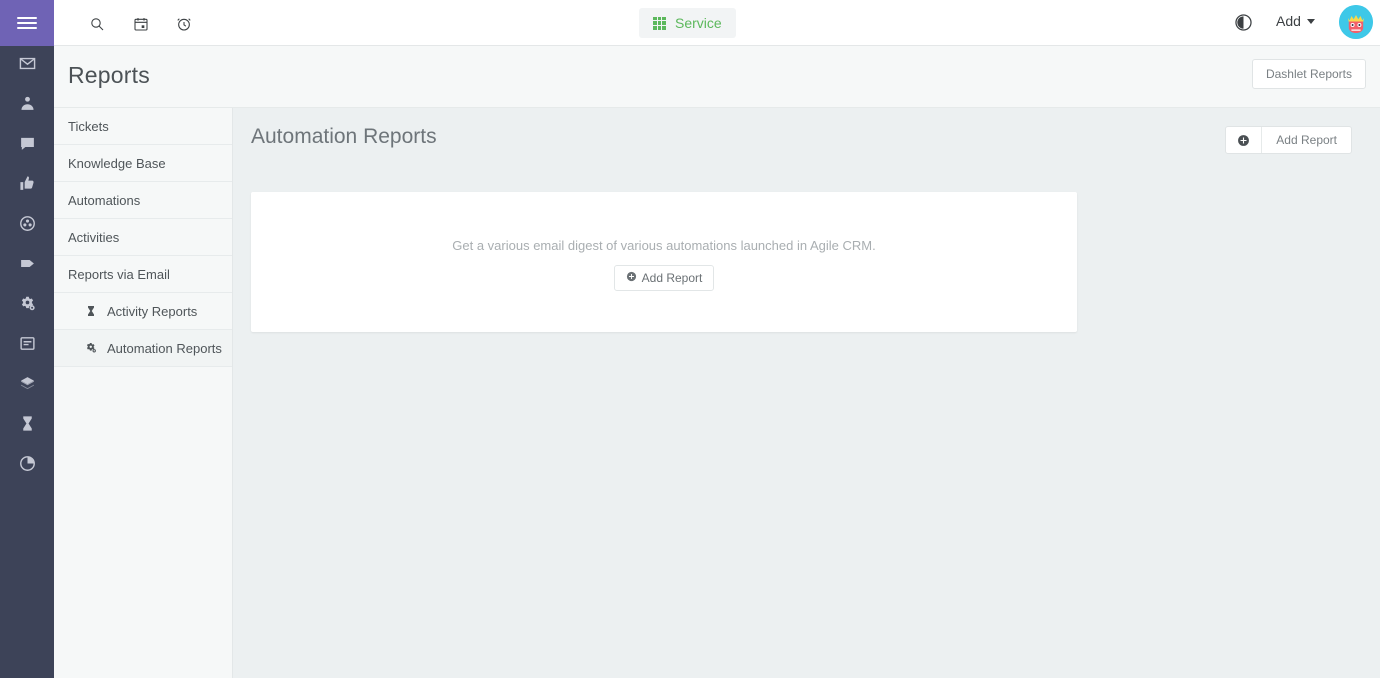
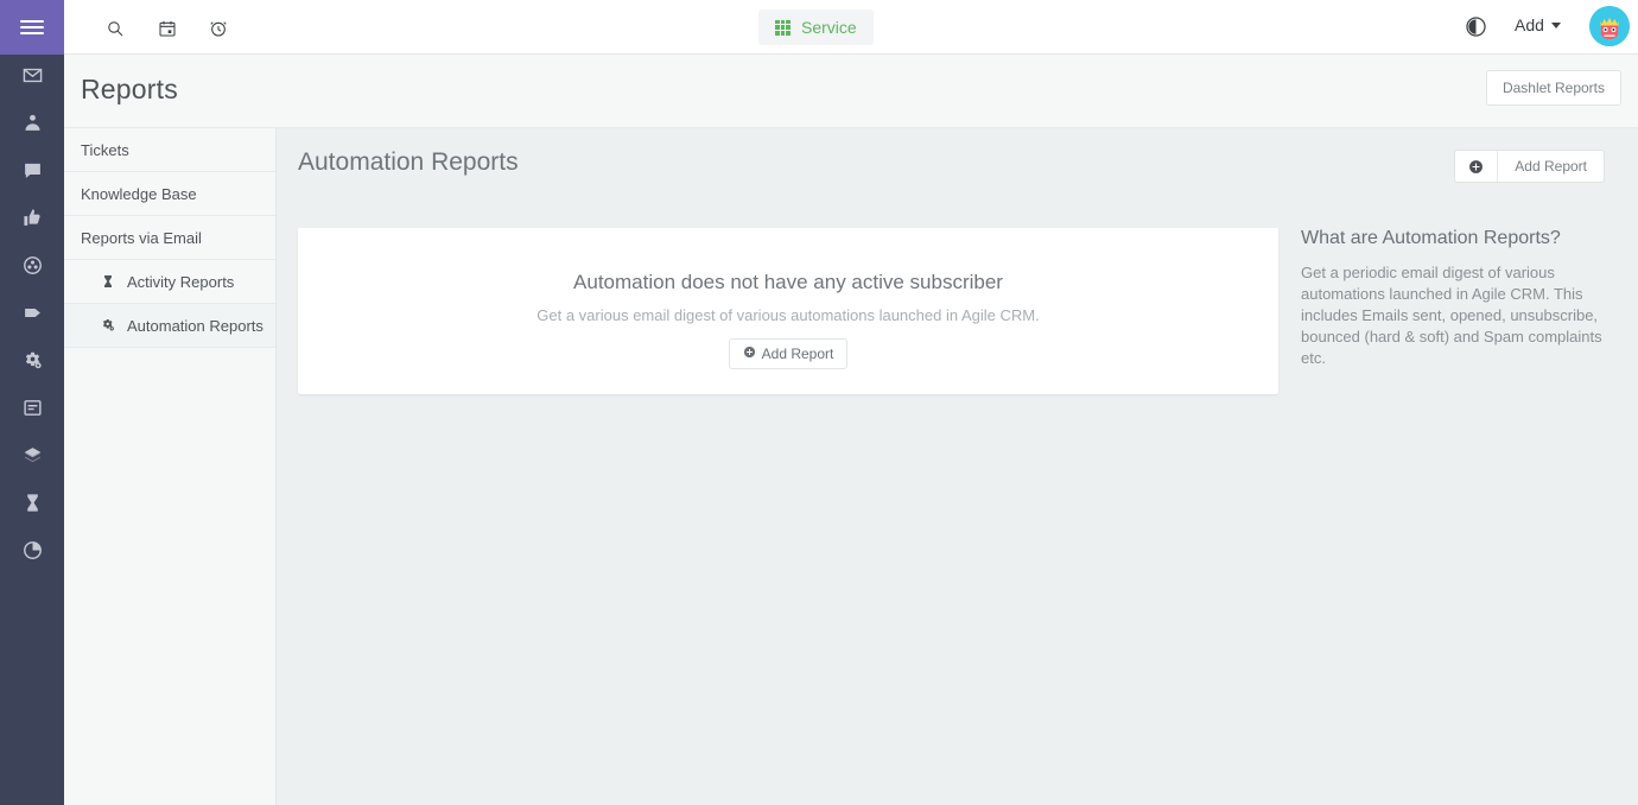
  Service
  Add
  Reports
  Dashlet Reports
  Tickets
  Knowledge Base
- Automations
- Activities
  Reports via Email
  Activity Reports
  Automation Reports
  Automation Reports
  Add Report
+ Automation does not have any active subscriber
  Get a various email digest of various automations launched in Agile CRM.
  Add Report
+ What are Automation Reports?
+ Get a periodic email digest of various automations launched in Agile CRM. This includes Emails sent, opened, unsubscribe, bounced (hard & soft) and Spam complaints etc.
